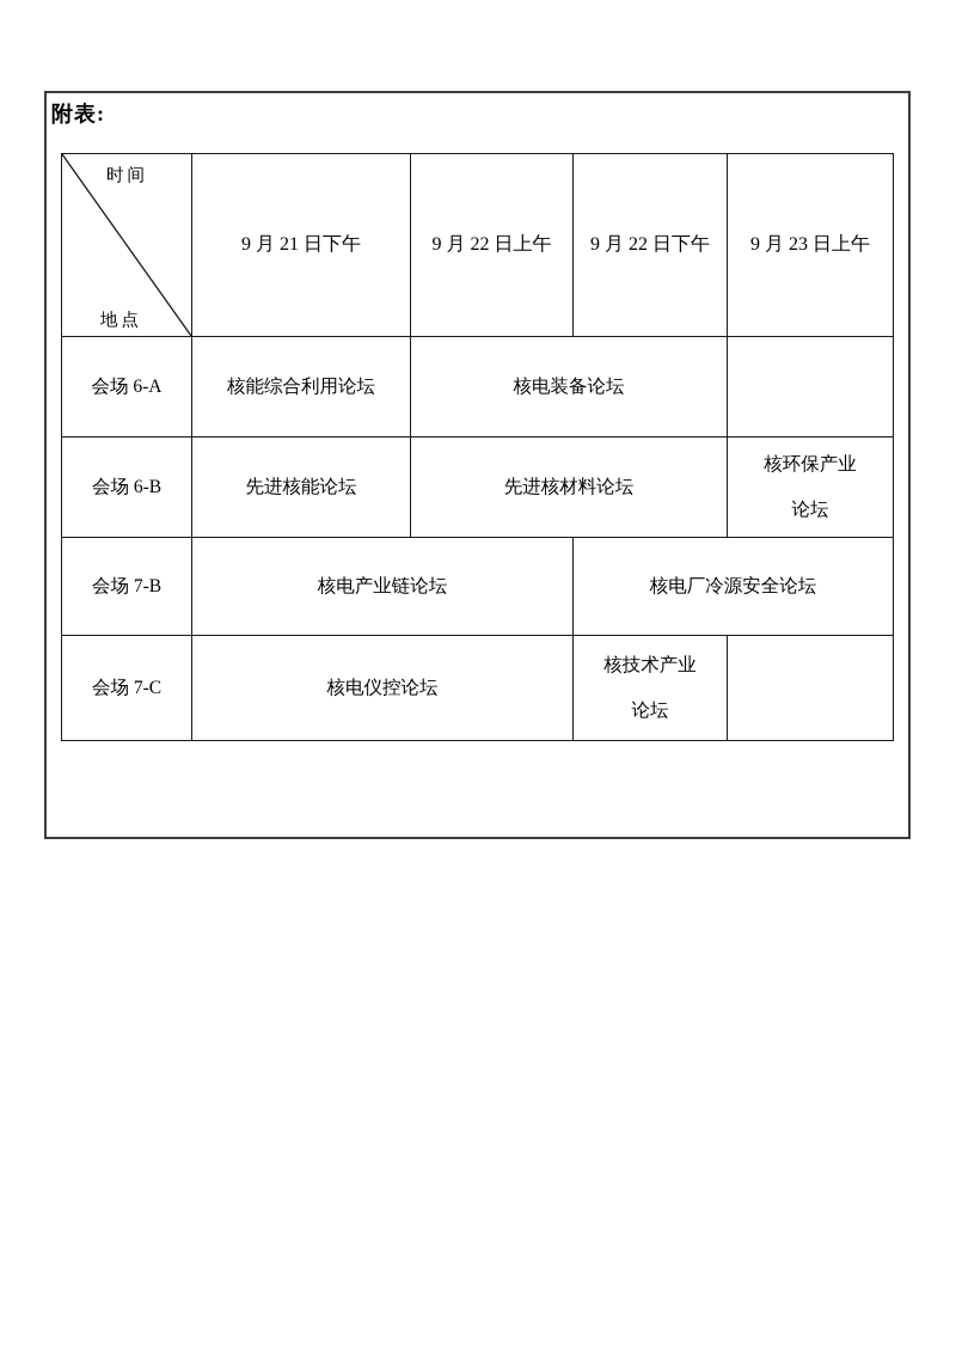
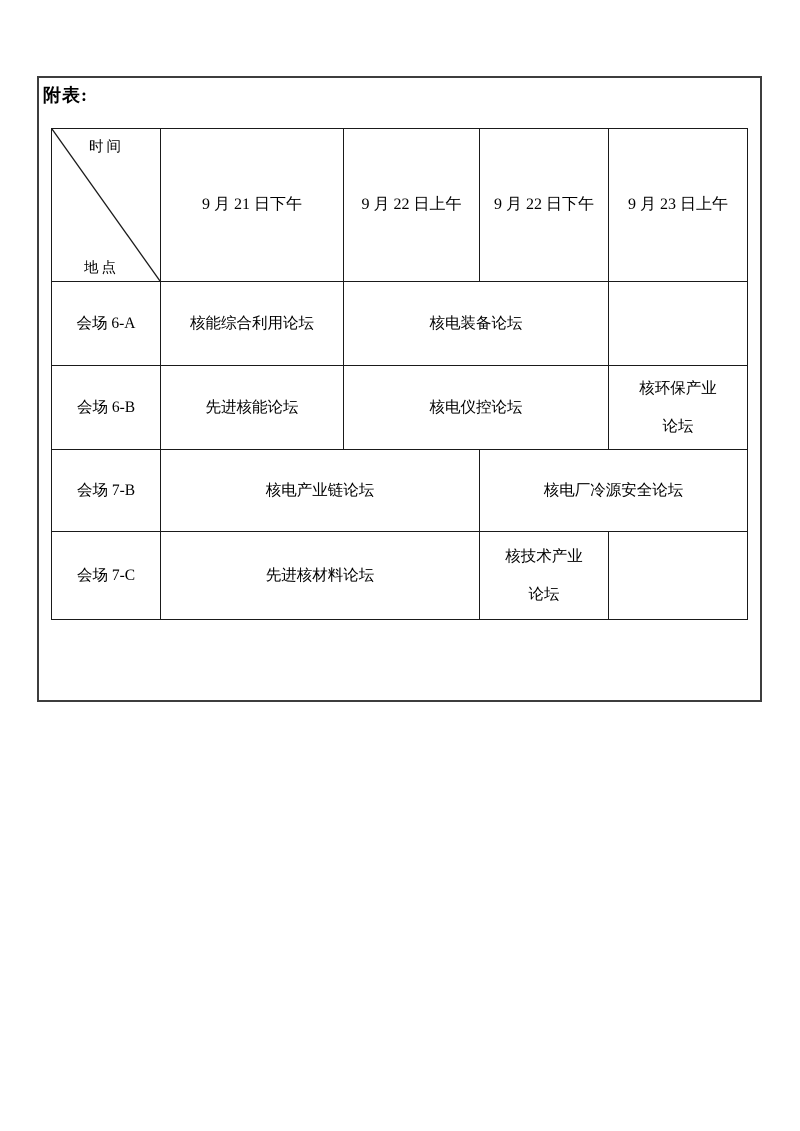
  附表:
  时间 地点	9 月 21 日下午	9 月 22 日上午	9 月 22 日下午	9 月 23 日上午
  会场 6-A	核能综合利用论坛	核电装备论坛
- 会场 6-B	先进核能论坛	先进核材料论坛	核环保产业 论坛
+ 会场 6-B	先进核能论坛	核电仪控论坛	核环保产业 论坛
  会场 7-B	核电产业链论坛	核电厂冷源安全论坛
- 会场 7-C	核电仪控论坛	核技术产业 论坛
+ 会场 7-C	先进核材料论坛	核技术产业 论坛
